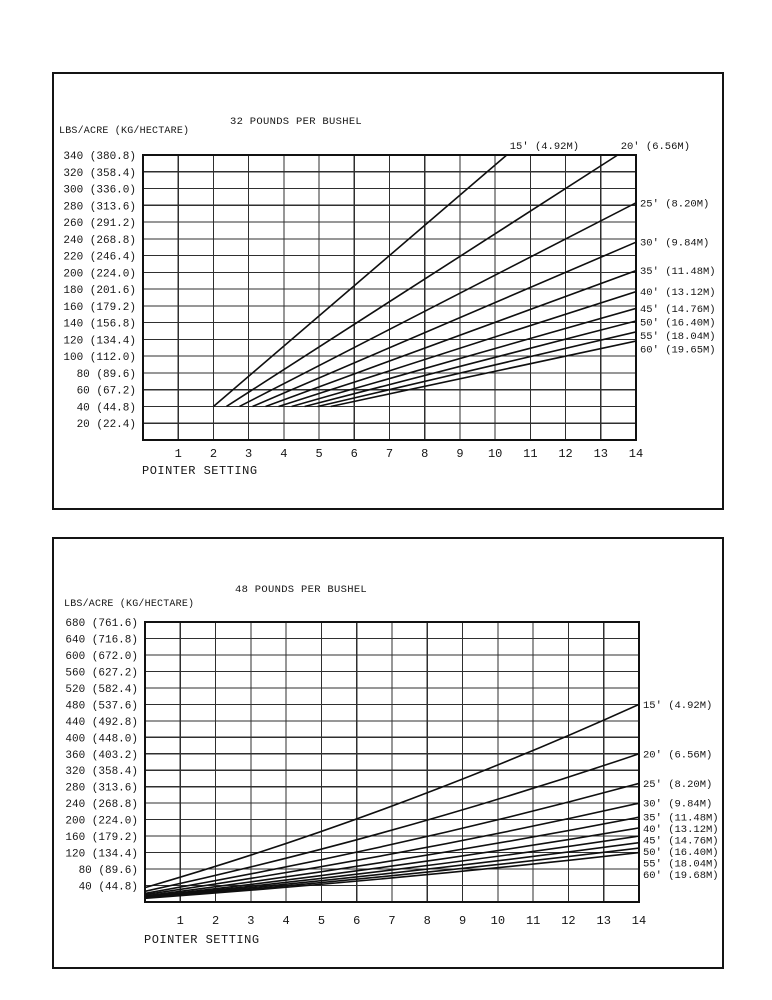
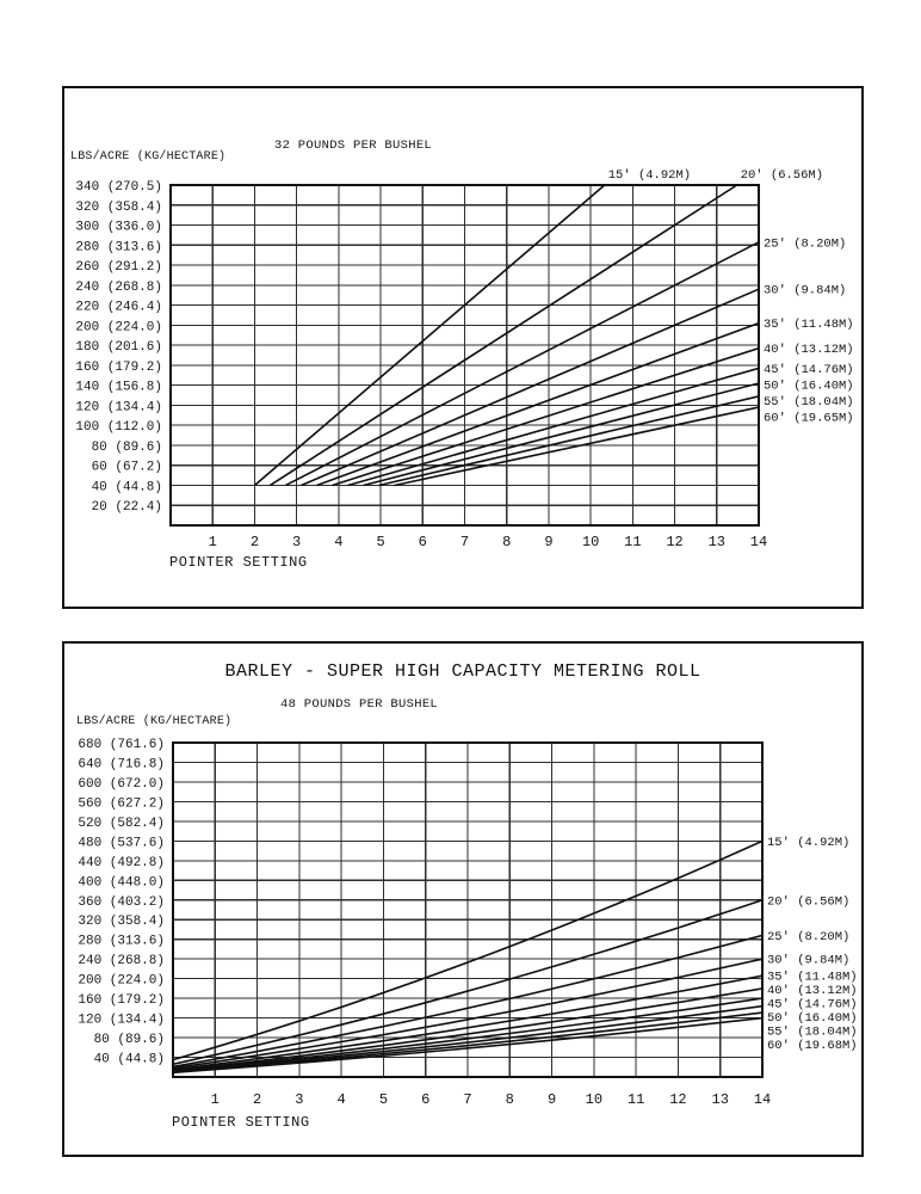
  32 POUNDS PER BUSHEL
  LBS/ACRE (KG/HECTARE)
  15' (4.92M)
  20' (6.56M)
  25' (8.20M)
  30' (9.84M)
  35' (11.48M)
  40' (13.12M)
  45' (14.76M)
  50' (16.40M)
  55' (18.04M)
  60' (19.65M)
- 340 (380.8)
+ 340 (270.5)
  320 (358.4)
  300 (336.0)
  280 (313.6)
  260 (291.2)
  240 (268.8)
  220 (246.4)
  200 (224.0)
  180 (201.6)
  160 (179.2)
  140 (156.8)
  120 (134.4)
  100 (112.0)
  80 (89.6)
  60 (67.2)
  40 (44.8)
  20 (22.4)
  1
  2
  3
  4
  5
  6
  7
  8
  9
  10
  11
  12
  13
  14
  POINTER SETTING
+ BARLEY - SUPER HIGH CAPACITY METERING ROLL
  48 POUNDS PER BUSHEL
  LBS/ACRE (KG/HECTARE)
  15' (4.92M)
  20' (6.56M)
  25' (8.20M)
  30' (9.84M)
  35' (11.48M)
  40' (13.12M)
  45' (14.76M)
  50' (16.40M)
  55' (18.04M)
  60' (19.68M)
  680 (761.6)
  640 (716.8)
  600 (672.0)
  560 (627.2)
  520 (582.4)
  480 (537.6)
  440 (492.8)
  400 (448.0)
  360 (403.2)
  320 (358.4)
  280 (313.6)
  240 (268.8)
  200 (224.0)
  160 (179.2)
  120 (134.4)
  80 (89.6)
  40 (44.8)
  1
  2
  3
  4
  5
  6
  7
  8
  9
  10
  11
  12
  13
  14
  POINTER SETTING
